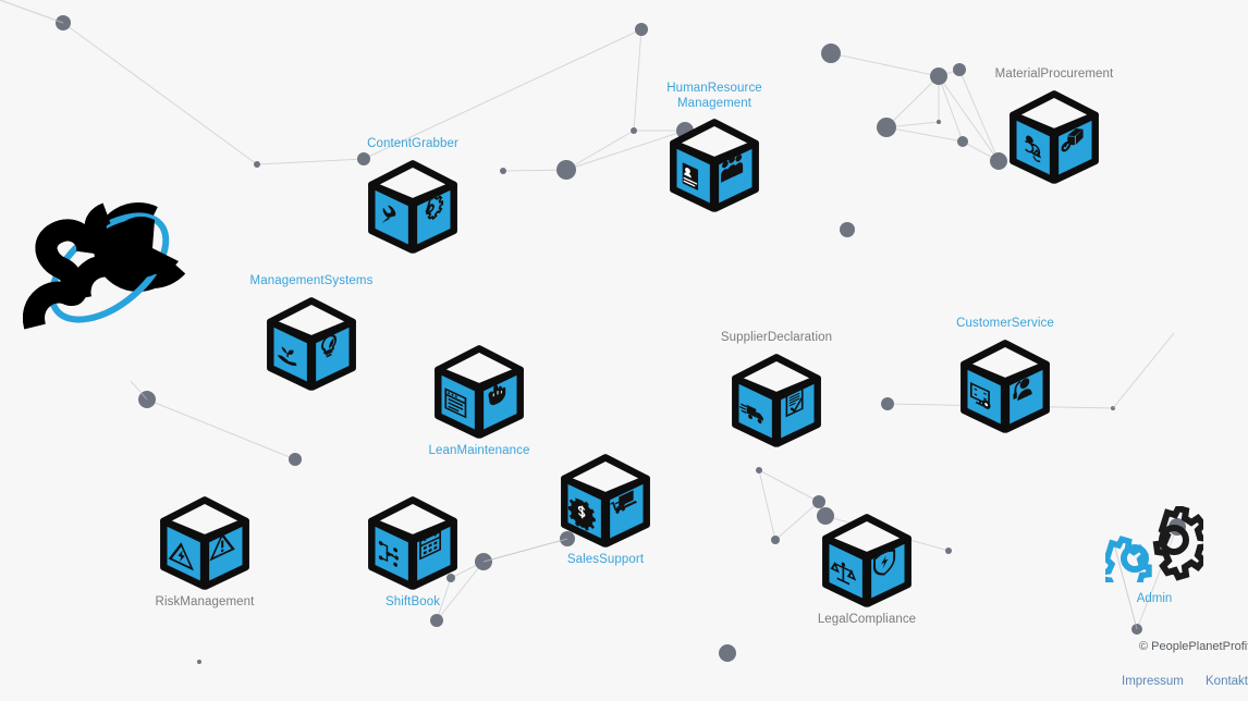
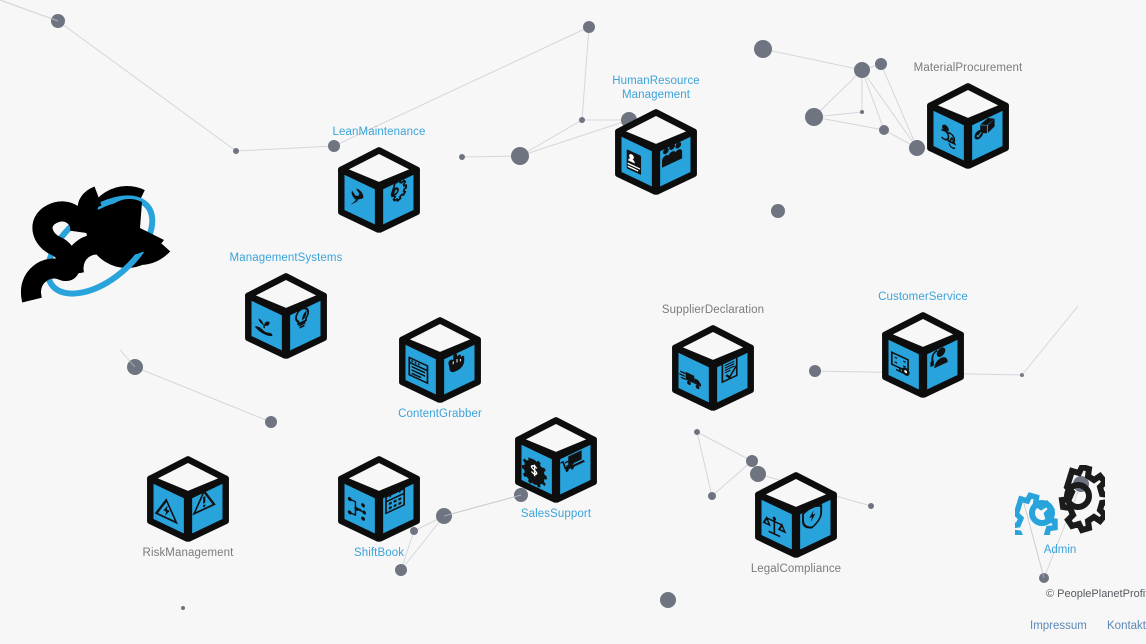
- ContentGrabber
+ LeanMaintenance
  HumanResource
  Management
  MaterialProcurement
  ManagementSystems
- LeanMaintenance
+ ContentGrabber
  SupplierDeclaration
  CustomerService
  RiskManagement
  ShiftBook
  SalesSupport
  LegalCompliance
  Admin
  © PeoplePlanetProfi
  Impressum
  Kontakt
